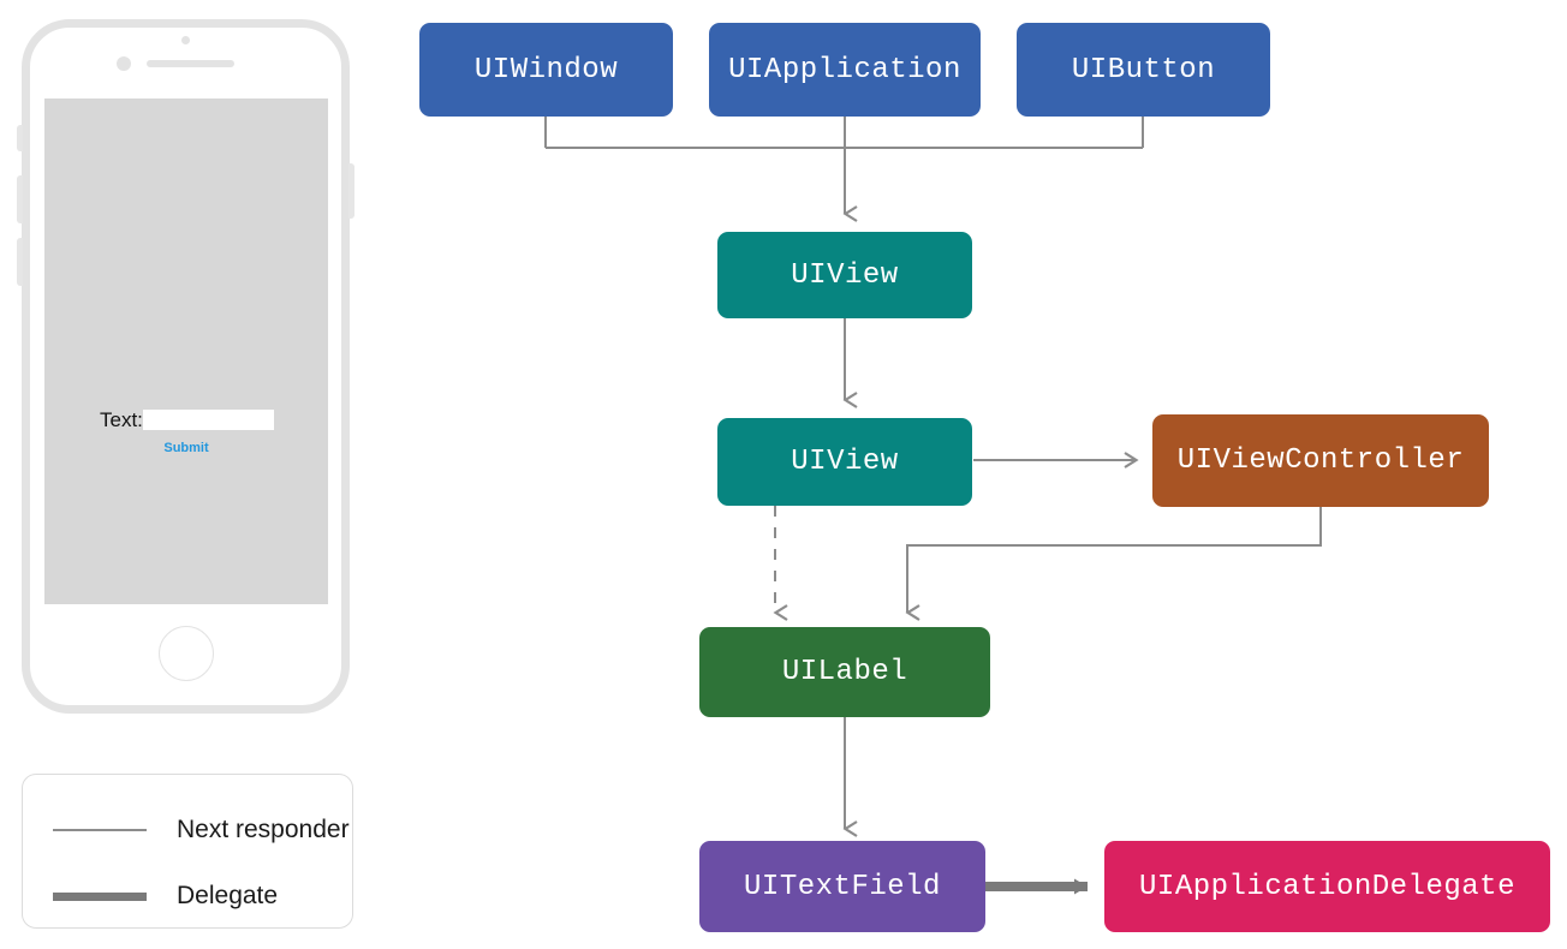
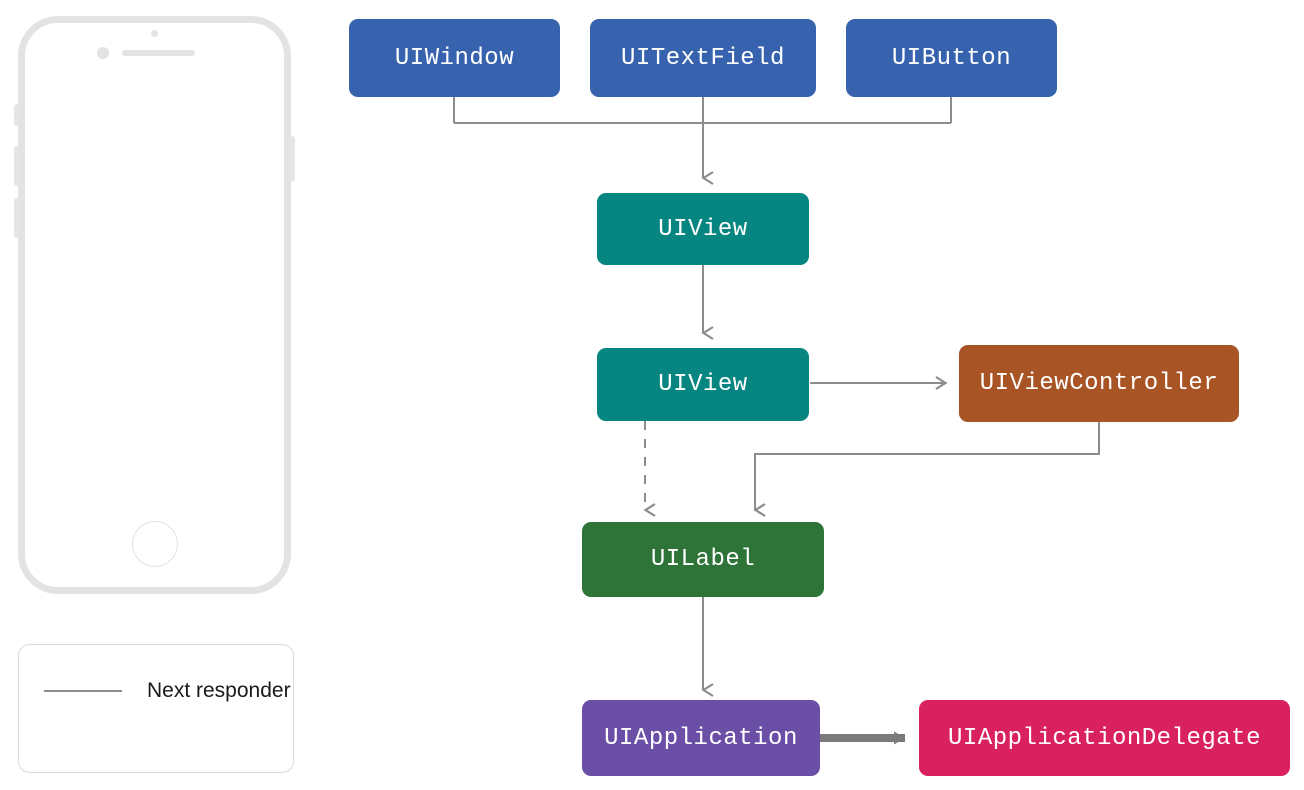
- Text:
- Submit
  Next responder
- Delegate
  UIWindow
- UIApplication
+ UITextField
  UIButton
  UIView
  UIView
  UIViewController
  UILabel
- UITextField
+ UIApplication
  UIApplicationDelegate
